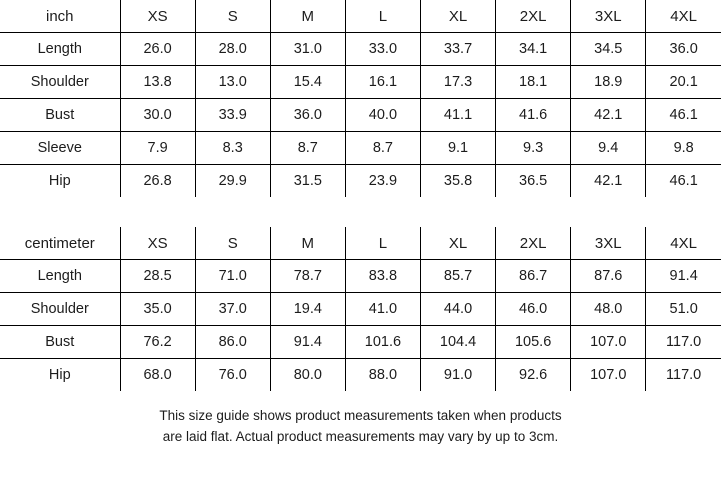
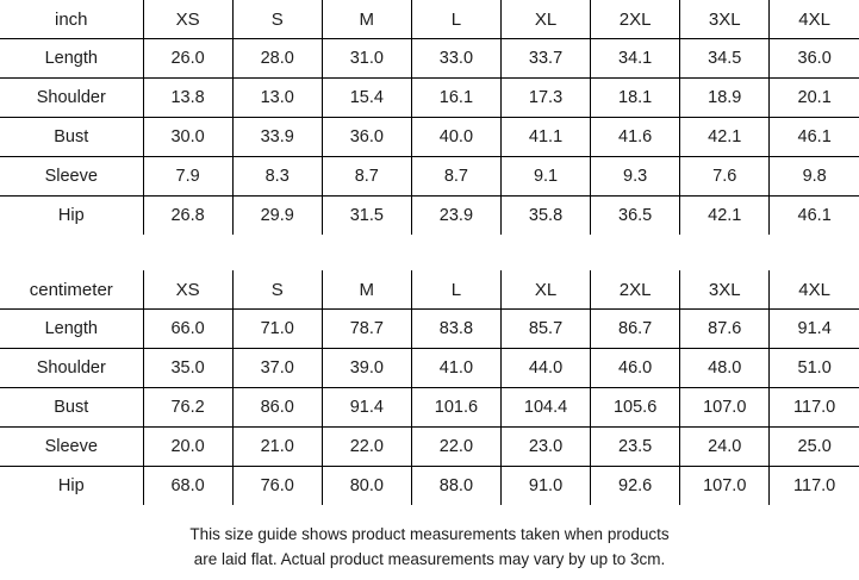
  inch	XS	S	M	L	XL	2XL	3XL	4XL
  Length	26.0	28.0	31.0	33.0	33.7	34.1	34.5	36.0
  Shoulder	13.8	13.0	15.4	16.1	17.3	18.1	18.9	20.1
  Bust	30.0	33.9	36.0	40.0	41.1	41.6	42.1	46.1
- Sleeve	7.9	8.3	8.7	8.7	9.1	9.3	9.4	9.8
+ Sleeve	7.9	8.3	8.7	8.7	9.1	9.3	7.6	9.8
  Hip	26.8	29.9	31.5	23.9	35.8	36.5	42.1	46.1
  centimeter	XS	S	M	L	XL	2XL	3XL	4XL
- Length	28.5	71.0	78.7	83.8	85.7	86.7	87.6	91.4
+ Length	66.0	71.0	78.7	83.8	85.7	86.7	87.6	91.4
- Shoulder	35.0	37.0	19.4	41.0	44.0	46.0	48.0	51.0
+ Shoulder	35.0	37.0	39.0	41.0	44.0	46.0	48.0	51.0
  Bust	76.2	86.0	91.4	101.6	104.4	105.6	107.0	117.0
+ Sleeve	20.0	21.0	22.0	22.0	23.0	23.5	24.0	25.0
  Hip	68.0	76.0	80.0	88.0	91.0	92.6	107.0	117.0
  This size guide shows product measurements taken when products
  are laid flat. Actual product measurements may vary by up to 3cm.
